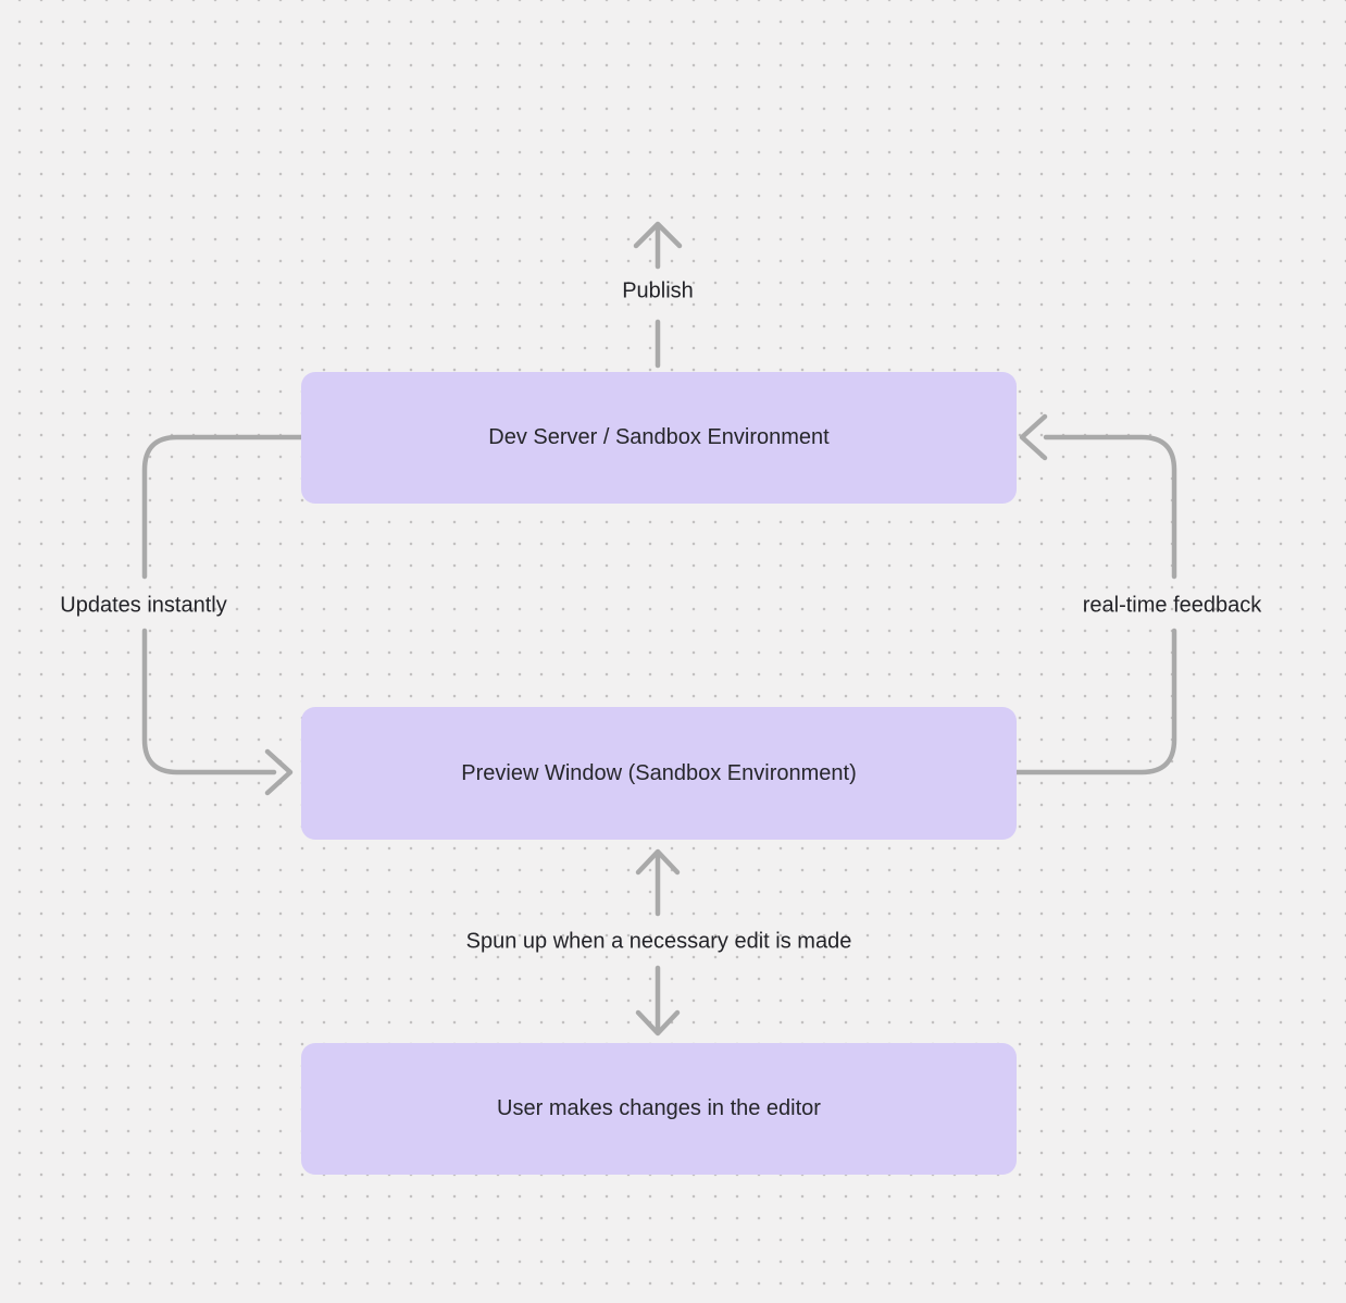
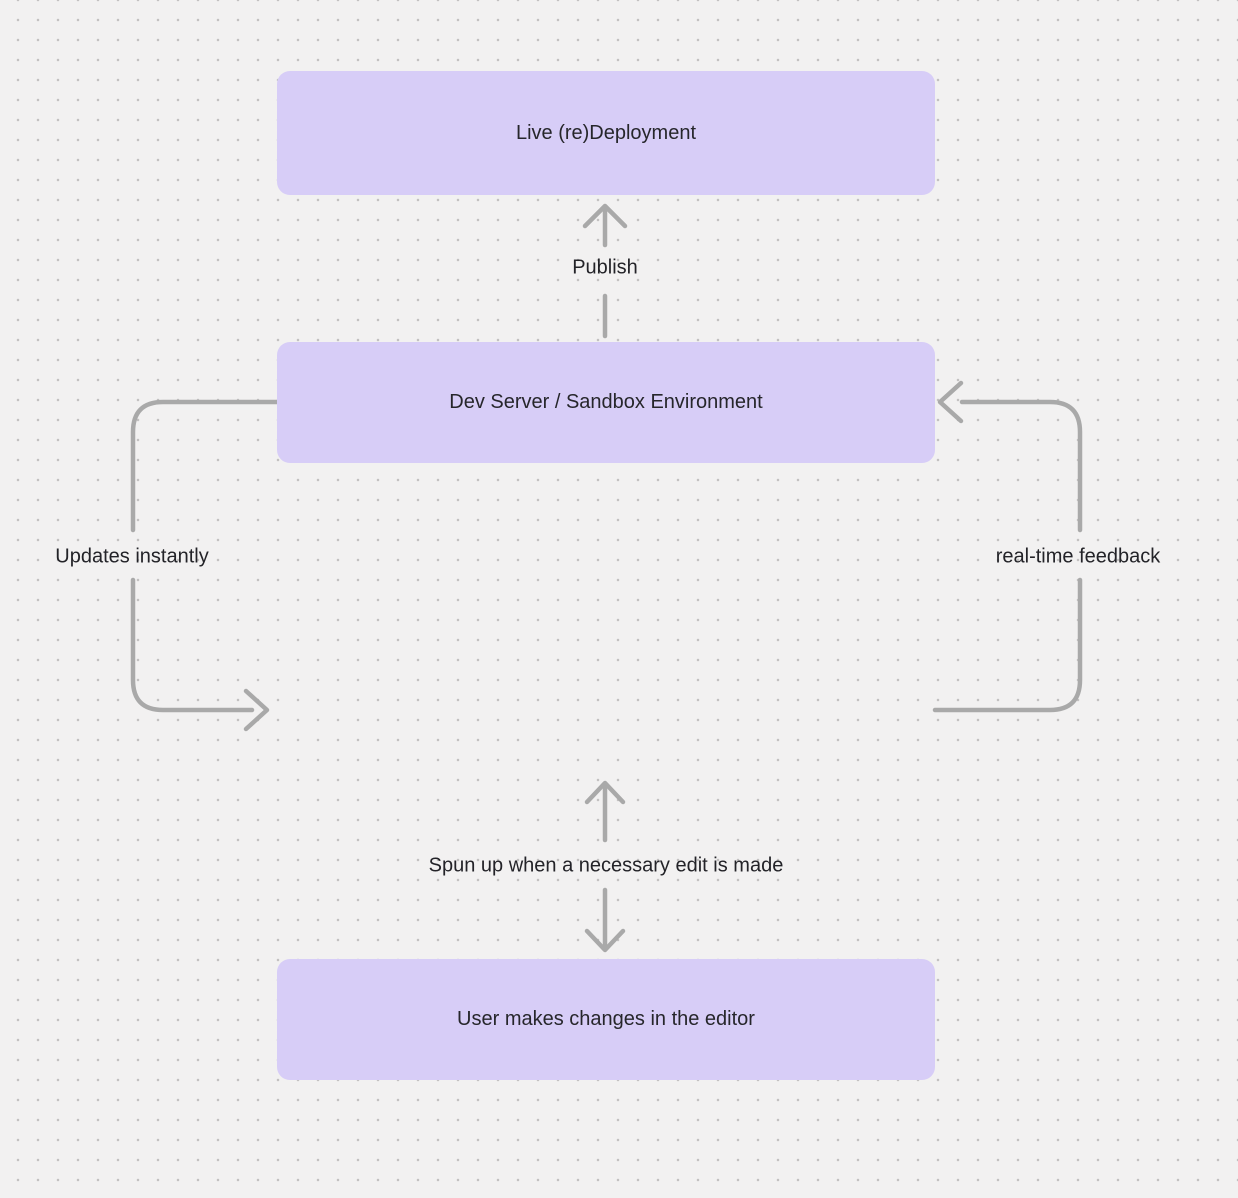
+ Live (re)Deployment
  Dev Server / Sandbox Environment
- Preview Window (Sandbox Environment)
  User makes changes in the editor
  Publish
  Updates instantly
  real-time feedback
  Spun up when a necessary edit is made
